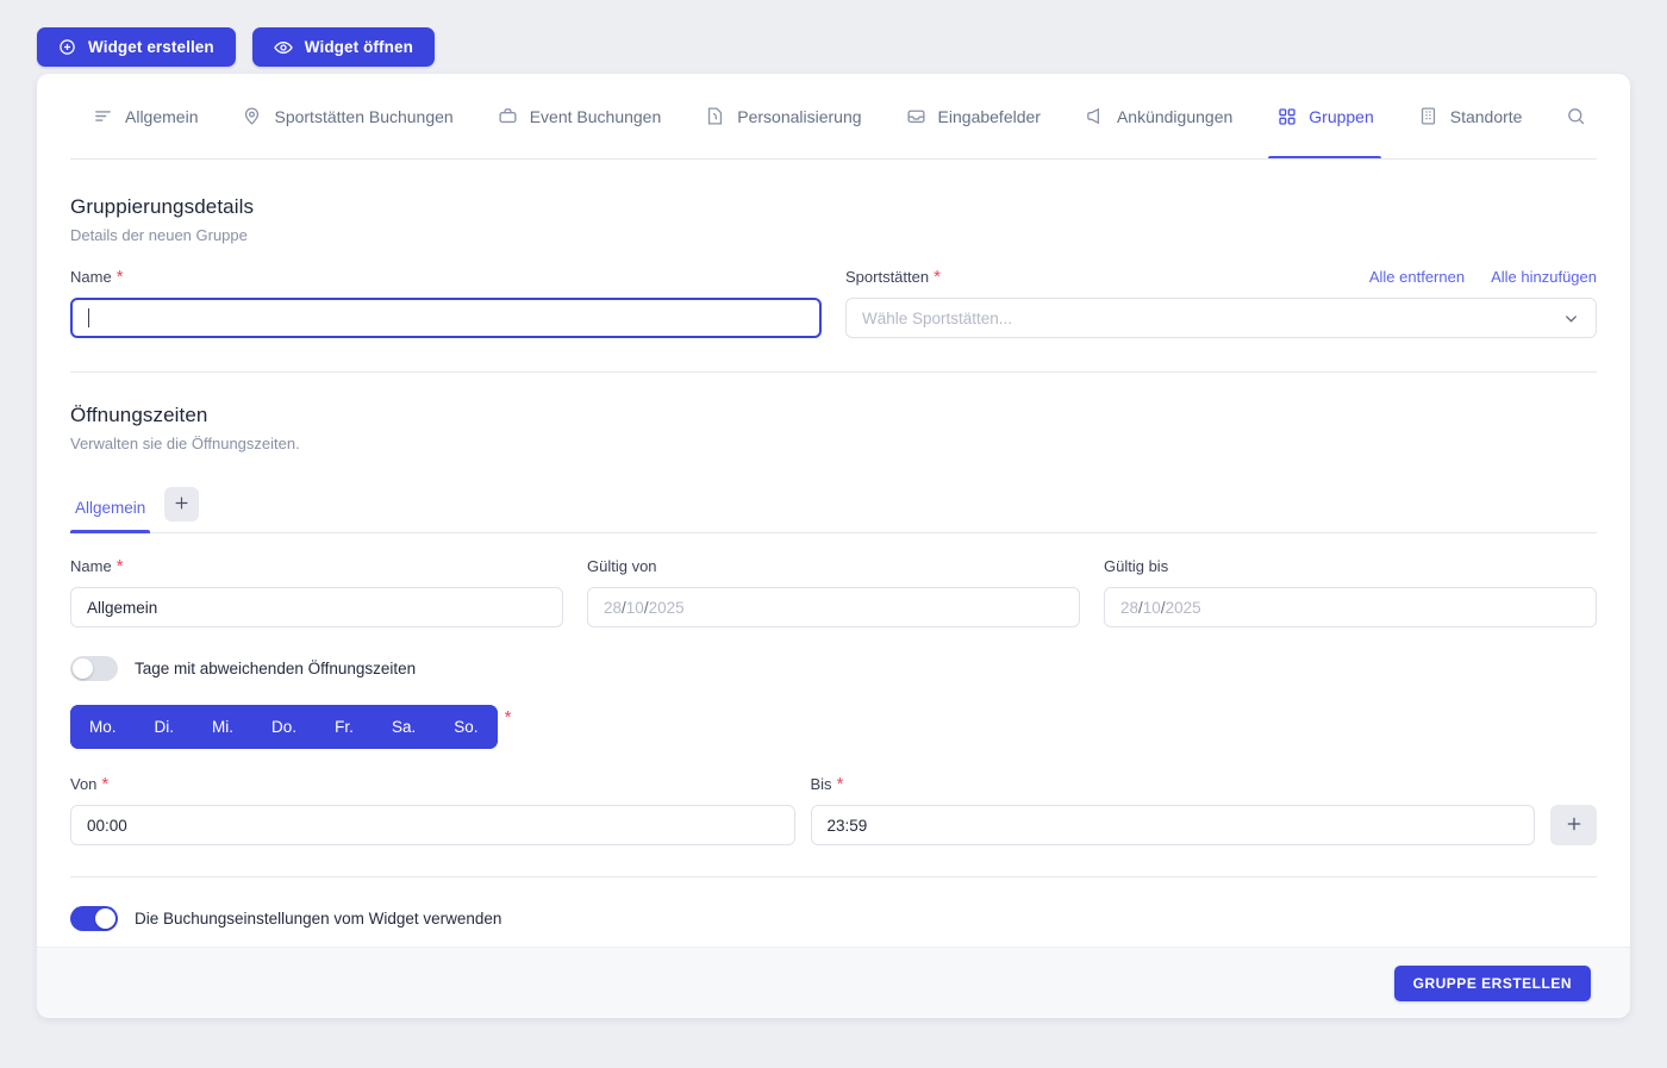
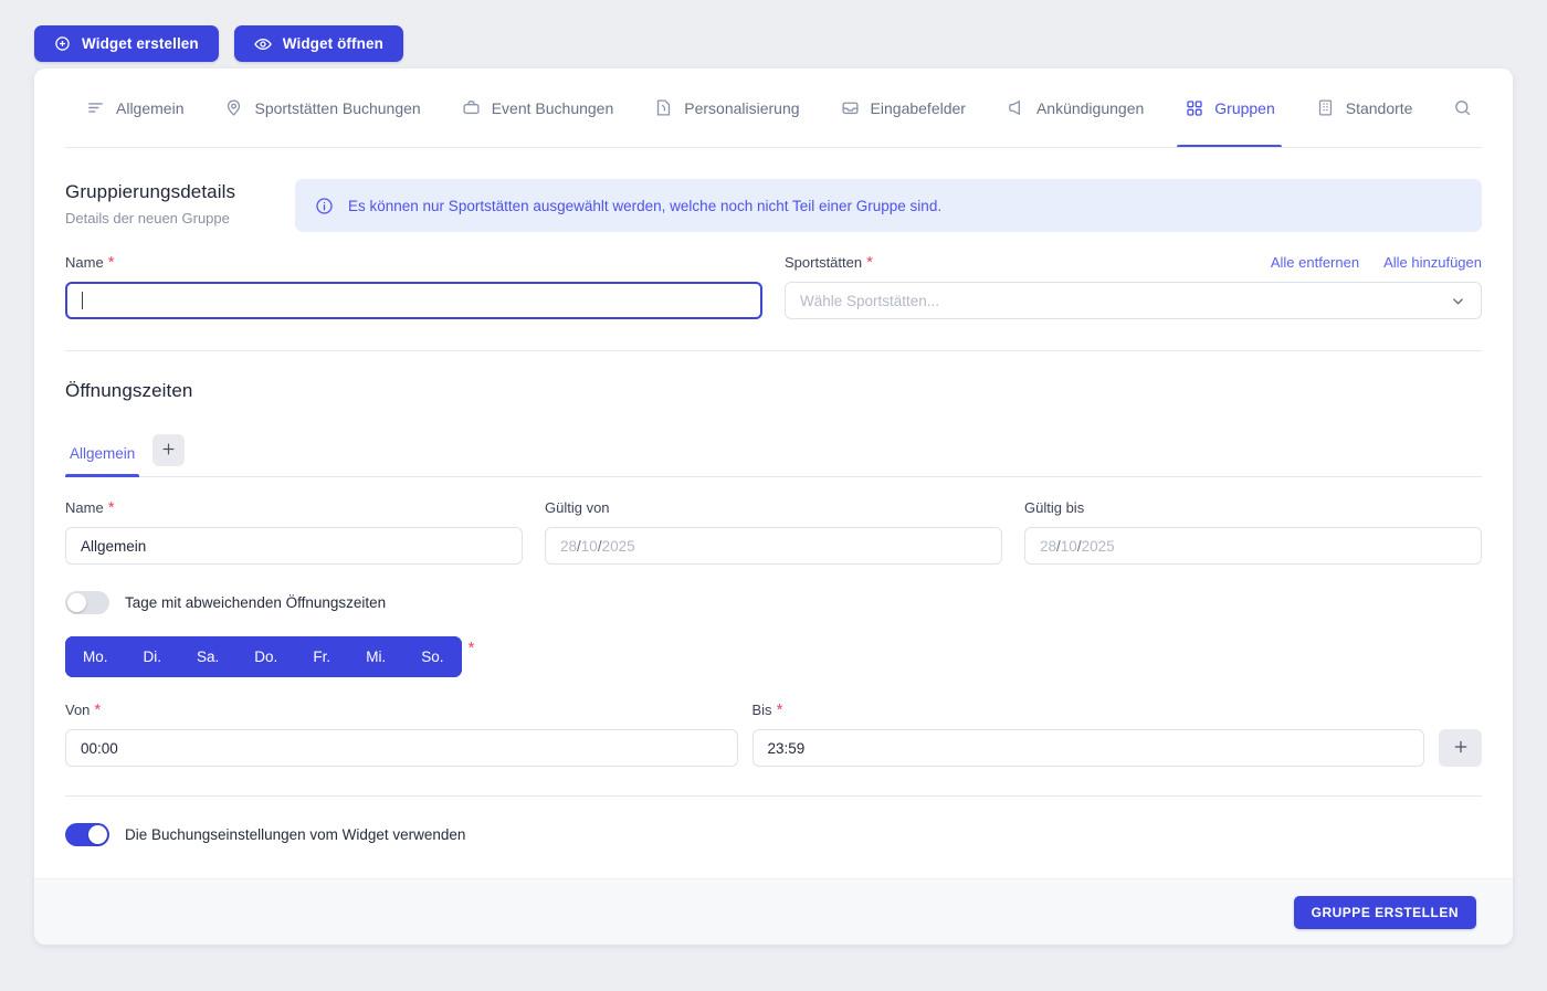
  Widget erstellen
  Widget öffnen
  Allgemein
  Sportstätten Buchungen
  Event Buchungen
  Personalisierung
  Eingabefelder
  Ankündigungen
  Gruppen
  Standorte
  Gruppierungsdetails
  Details der neuen Gruppe
+ Es können nur Sportstätten ausgewählt werden, welche noch nicht Teil einer Gruppe sind.
  Name
  *
  Sportstätten
  *
  Alle entfernen
  Alle hinzufügen
  Wähle Sportstätten...
  Öffnungszeiten
- Verwalten sie die Öffnungszeiten.
  Allgemein
  Name
  *
  Allgemein
  Gültig von
  28/10/2025
  Gültig bis
  28/10/2025
  Tage mit abweichenden Öffnungszeiten
  Mo.
  Di.
- Mi.
+ Sa.
  Do.
  Fr.
- Sa.
+ Mi.
  So.
  *
  Von
  *
  00:00
  Bis
  *
  23:59
  Die Buchungseinstellungen vom Widget verwenden
  GRUPPE ERSTELLEN
